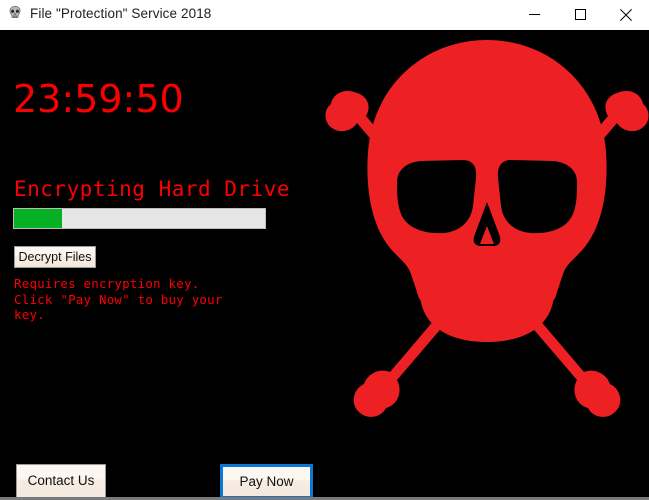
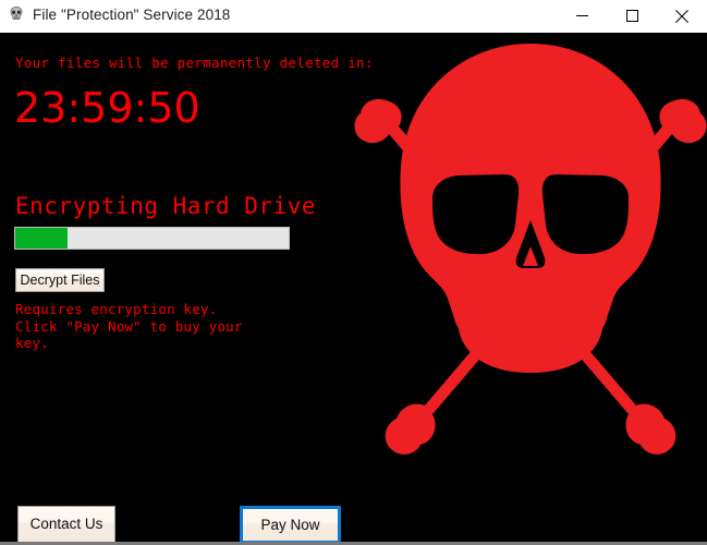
  File "Protection" Service 2018
+ Your files will be permanently deleted in:
  23:59:50
  Encrypting Hard Drive
  Decrypt Files
  Requires encryption key.
  Click "Pay Now" to buy your
  key.
  Contact Us
  Pay Now
